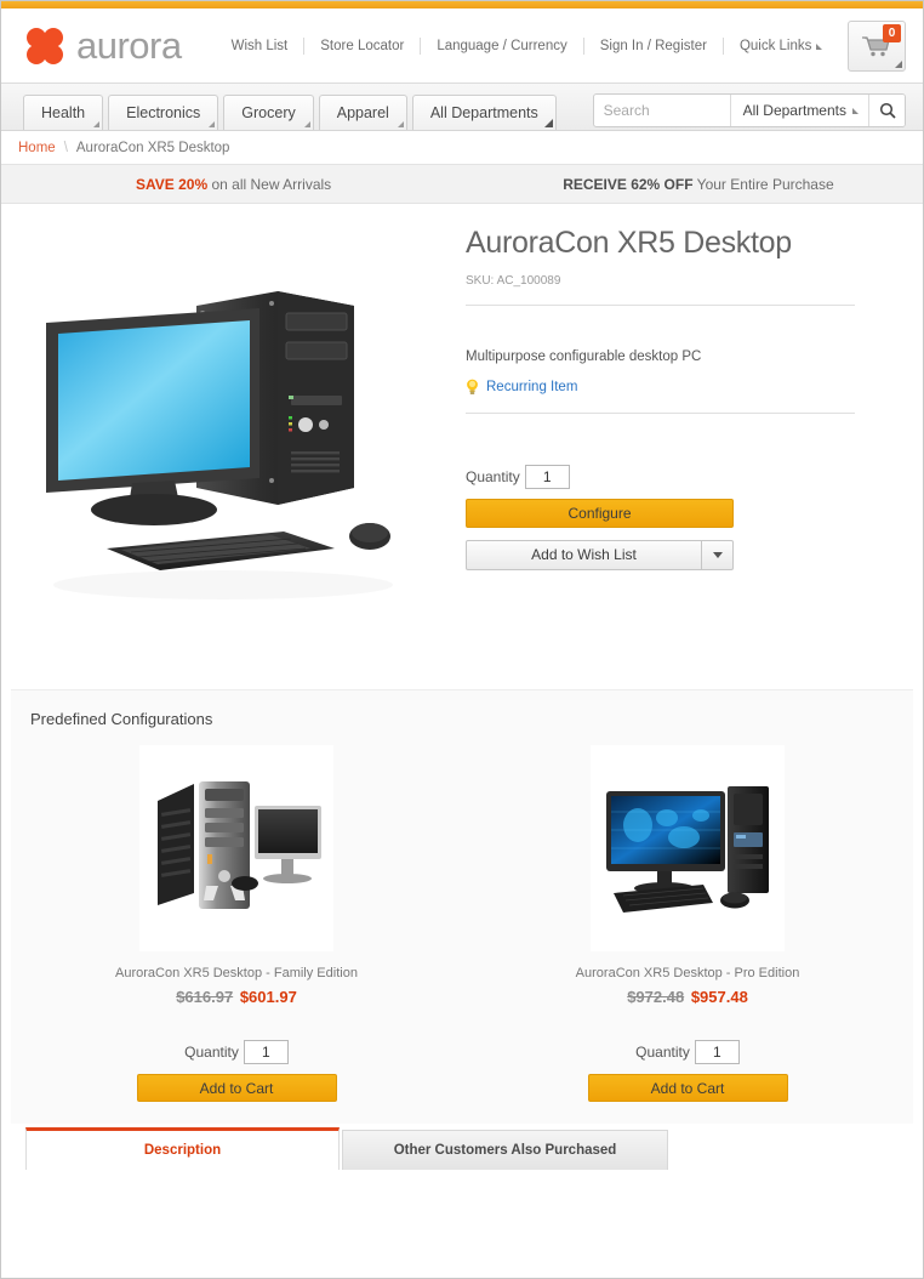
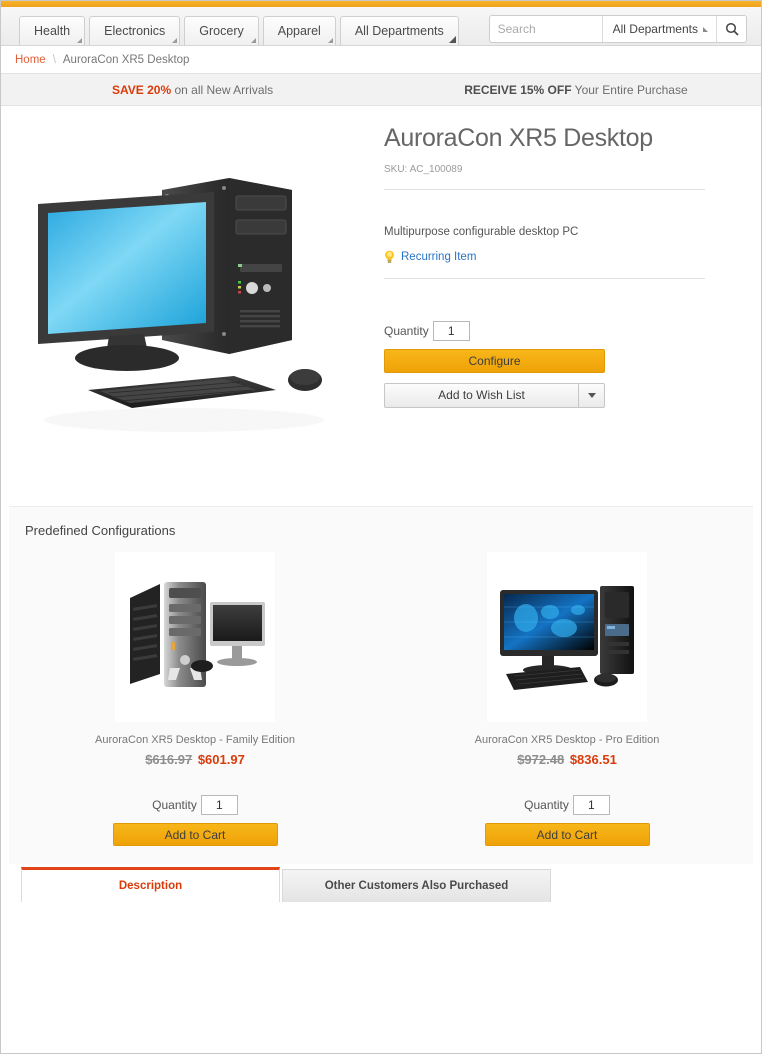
- aurora
- Wish List
- Store Locator
- Language / Currency
- Sign In / Register
- Quick Links
- 0
  Health
  Electronics
  Grocery
  Apparel
  All Departments
  Search
  All Departments
  Home
  \
  AuroraCon XR5 Desktop
  SAVE 20% on all New Arrivals
- RECEIVE 62% OFF Your Entire Purchase
+ RECEIVE 15% OFF Your Entire Purchase
  AuroraCon XR5 Desktop
  SKU: AC_100089
  Multipurpose configurable desktop PC
  Recurring Item
  Quantity
  1
  Configure
  Add to Wish List
  Predefined Configurations
  AuroraCon XR5 Desktop - Family Edition
  $616.97 $601.97
  Quantity
  1
  Add to Cart
  AuroraCon XR5 Desktop - Pro Edition
- $972.48 $957.48
+ $972.48 $836.51
  Quantity
  1
  Add to Cart
  Description
  Other Customers Also Purchased
